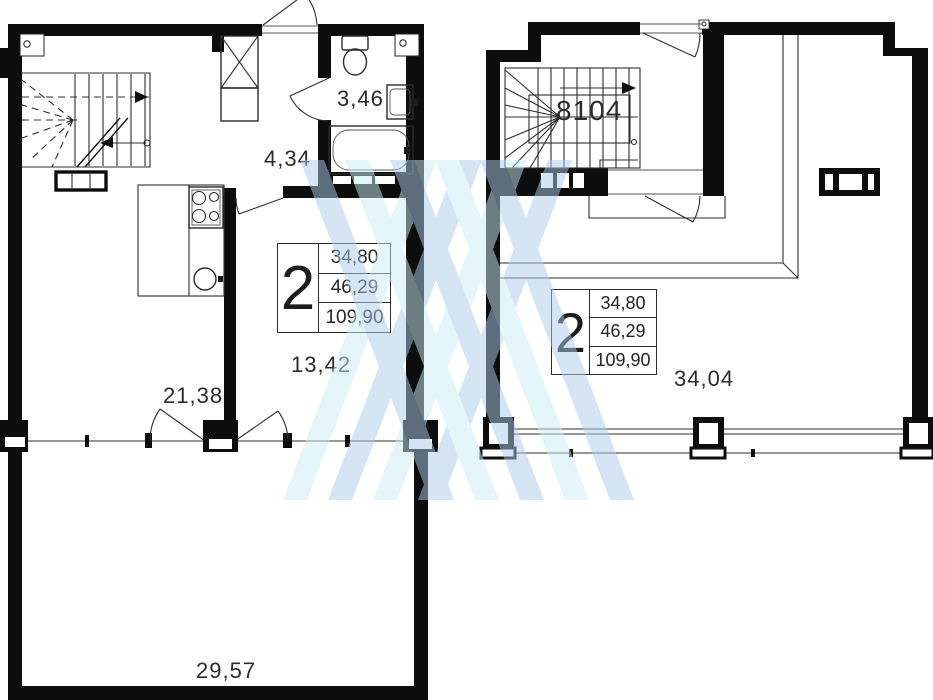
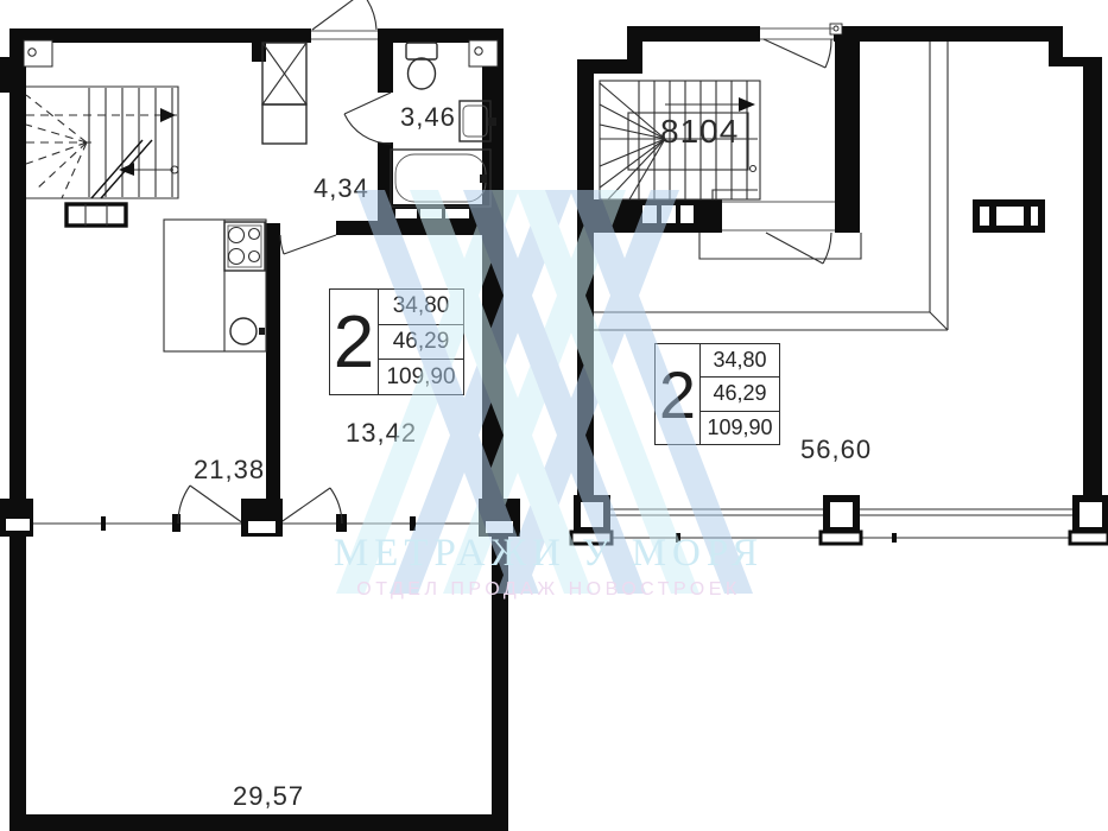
  21,38
  13,42
  4,34
  3,46
  29,57
  8104
- 34,04
+ 56,60
  2
  34,80
  46,29
  109,90
  2
  34,80
  46,29
  109,90
+ МЕТРАЖИ У МОРЯ
+ ОТДЕЛ ПРОДАЖ НОВОСТРОЕК
